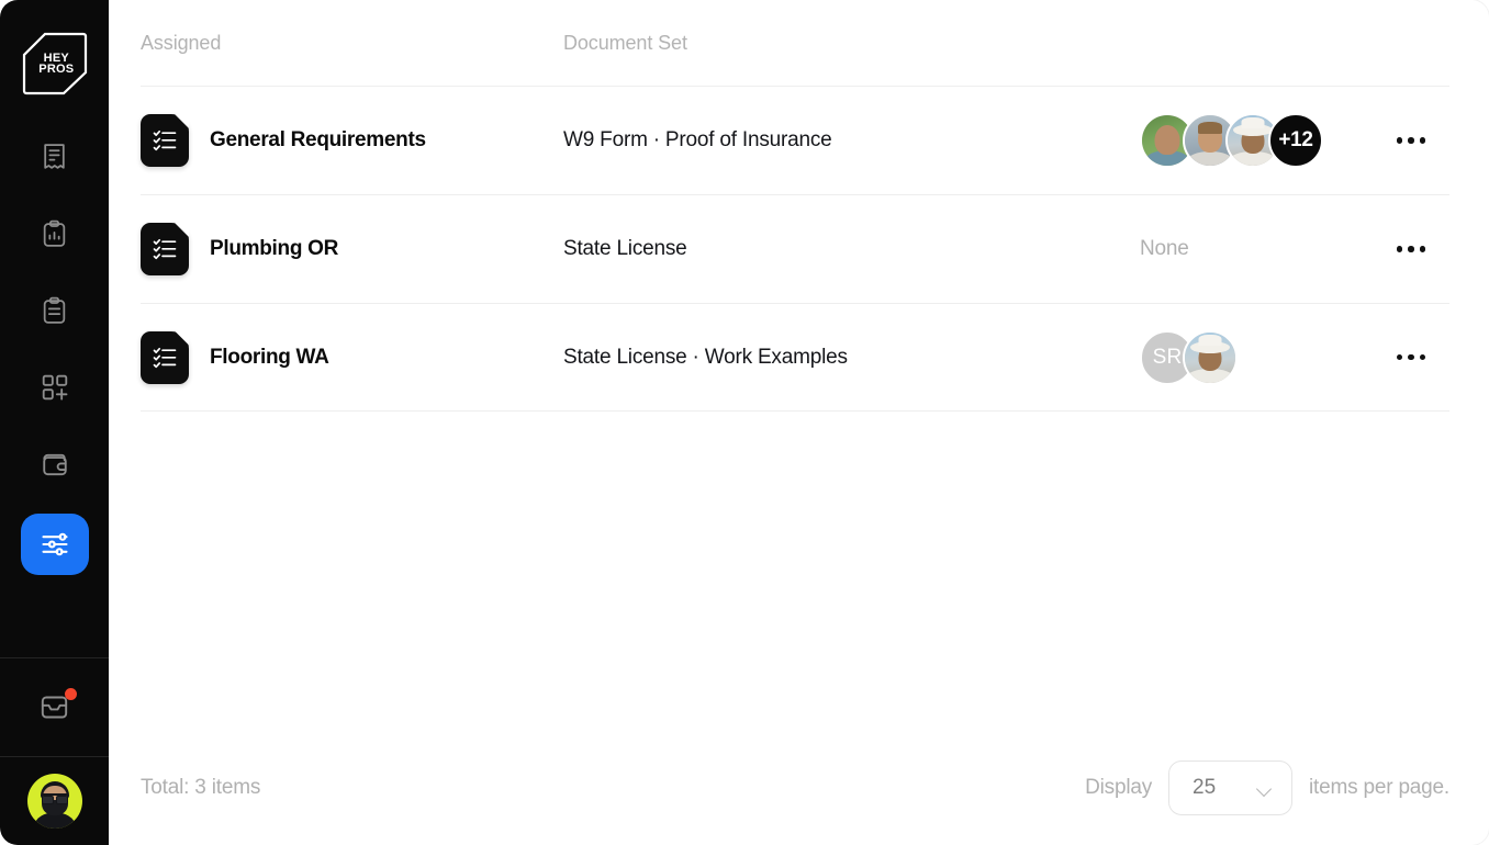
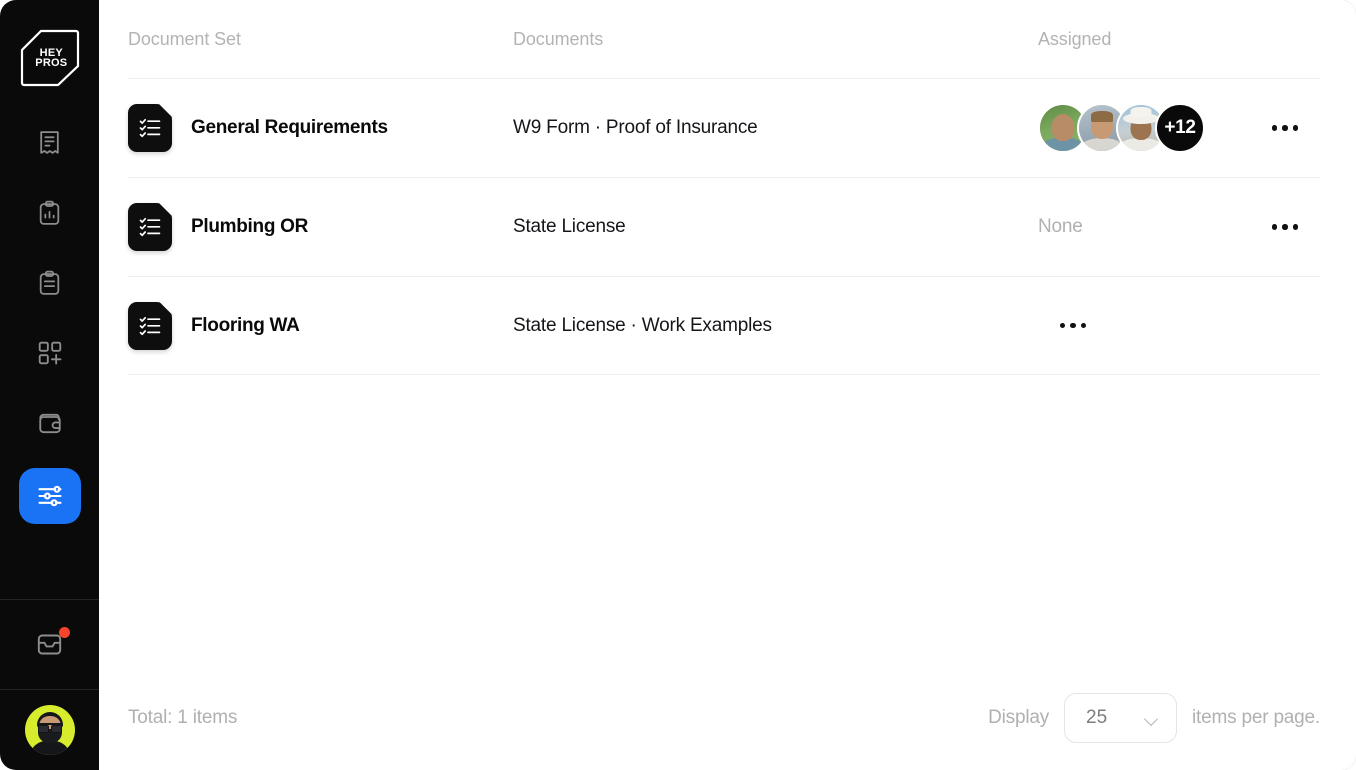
  HEY
  PROS
- Assigned
+ Document Set
+ Documents
- Document Set
+ Assigned
  General Requirements
  W9 Form · Proof of Insurance
  +12
  Plumbing OR
  State License
  None
  Flooring WA
  State License · Work Examples
- SR
- Total: 3 items
+ Total: 1 items
  Display
  25
  items per page.
